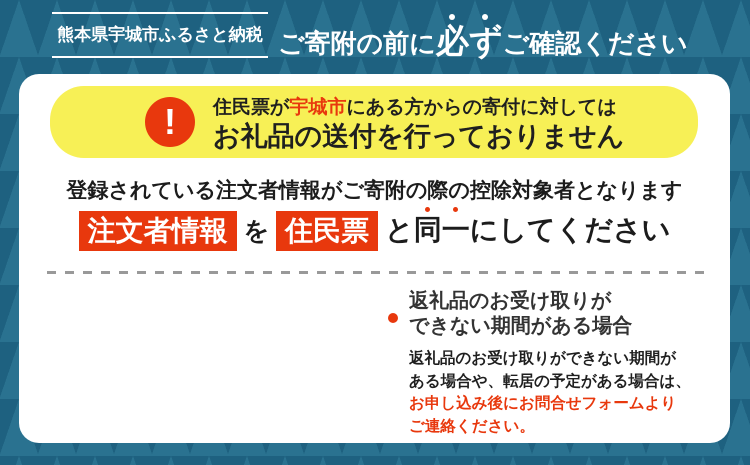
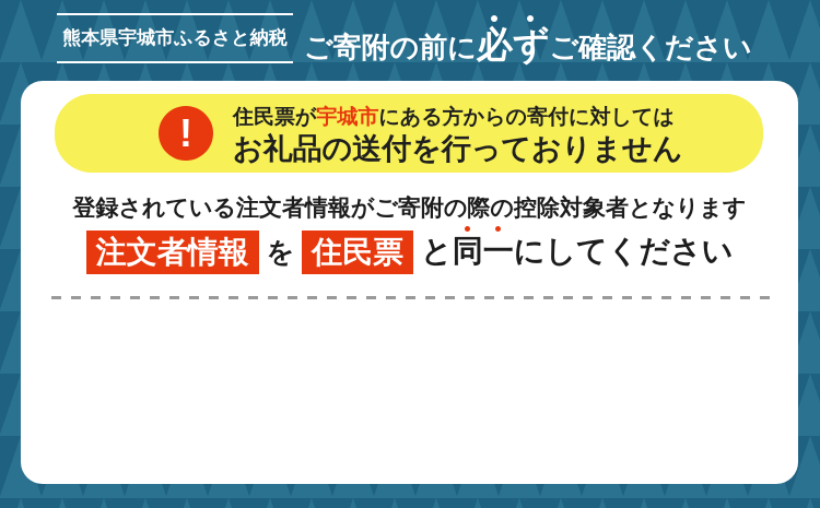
  熊本県宇城市ふるさと納税
  ご寄附の前に必ずご確認ください
  !
  住民票が宇城市にある方からの寄付に対しては
  お礼品の送付を行っておりません
  登録されている注文者情報がご寄附の際の控除対象者となります
  注文者情報
  を
  住民票
  と同一にしてください
- 返礼品のお受け取りが
- できない期間がある場合
- 返礼品のお受け取りができない期間が
- ある場合や、転居の予定がある場合は、
- お申し込み後にお問合せフォームより
- ご連絡ください。
